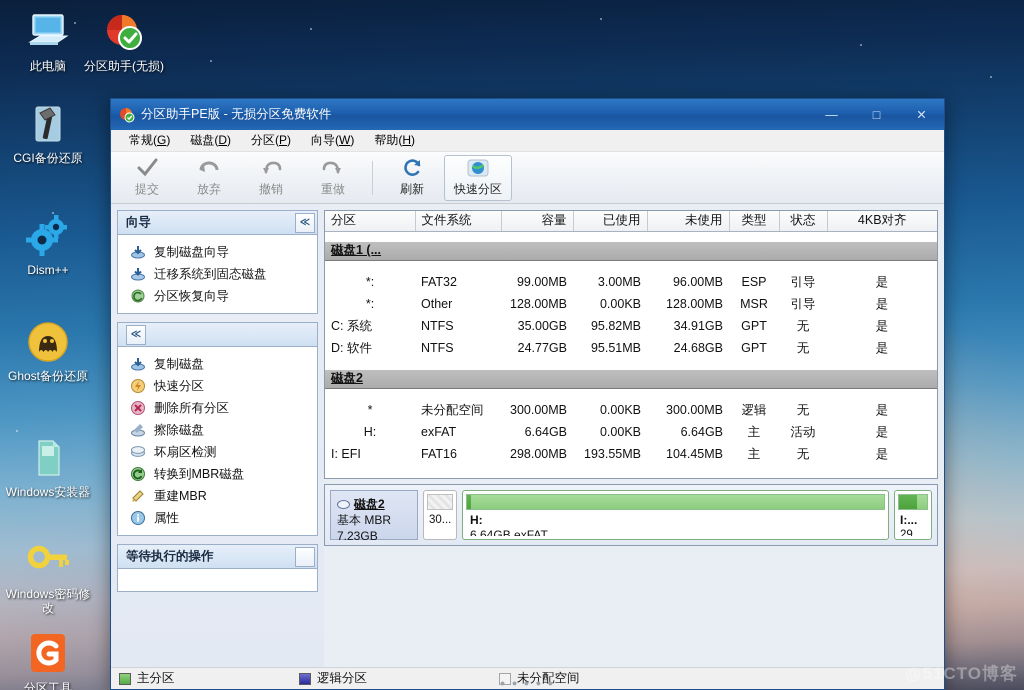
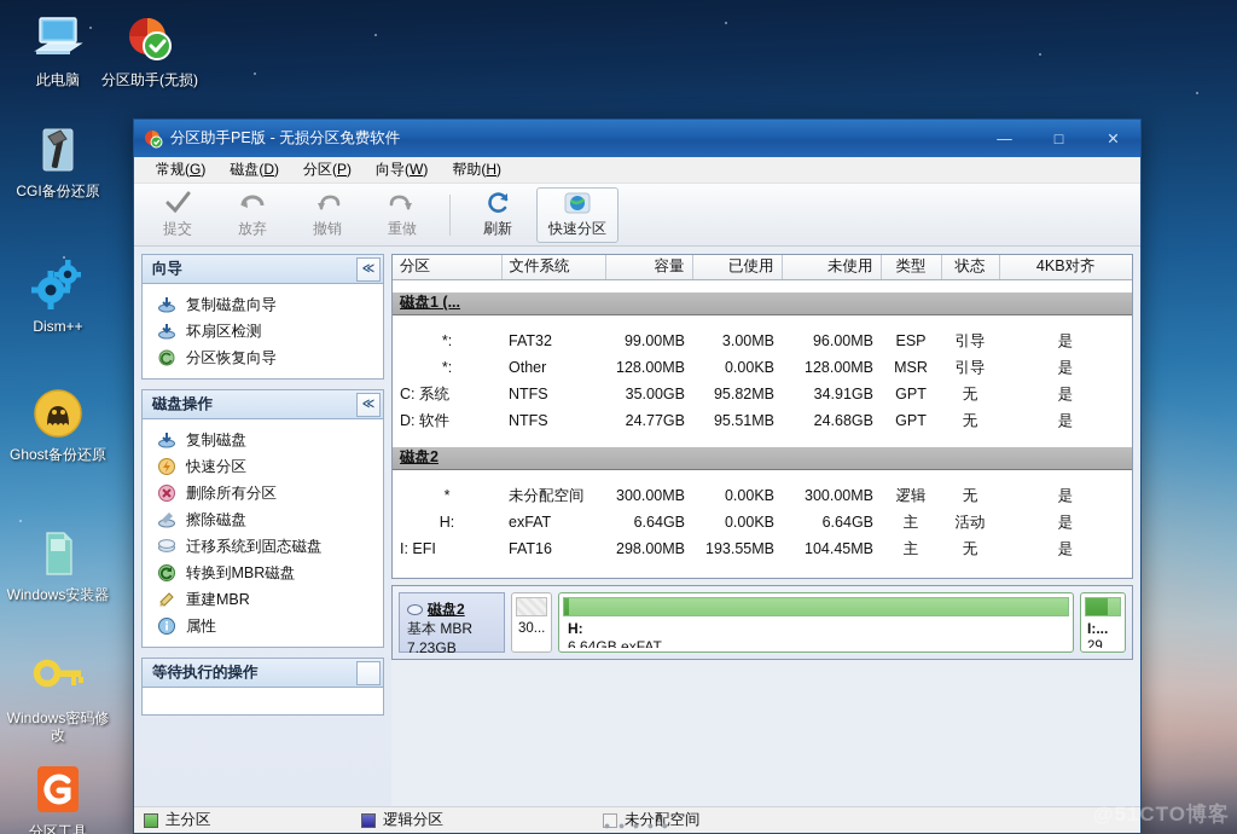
  此电脑
  分区助手(无损)
  CGI备份还原
  Dism++
  Ghost备份还原
  Windows安装器
  Windows密码修改
  分区工具
  分区助手PE版 - 无损分区免费软件
  —
  □
  ✕
  常规(G)
  磁盘(D)
  分区(P)
  向导(W)
  帮助(H)
  提交
  放弃
  撤销
  重做
  刷新
  快速分区
  向导
  ≪
  复制磁盘向导
- 迁移系统到固态磁盘
+ 坏扇区检测
  分区恢复向导
+ 磁盘操作
  ≪
  复制磁盘
  快速分区
  删除所有分区
  擦除磁盘
- 坏扇区检测
+ 迁移系统到固态磁盘
  转换到MBR磁盘
  重建MBR
  属性
  等待执行的操作
  分区	文件系统	容量	已使用	未使用	类型	状态	4KB对齐
  磁盘1 (...
  *:	FAT32	99.00MB	3.00MB	96.00MB	ESP	引导	是
  *:	Other	128.00MB	0.00KB	128.00MB	MSR	引导	是
  C: 系统	NTFS	35.00GB	95.82MB	34.91GB	GPT	无	是
  D: 软件	NTFS	24.77GB	95.51MB	24.68GB	GPT	无	是
  磁盘2
  *	未分配空间	300.00MB	0.00KB	300.00MB	逻辑	无	是
  H:	exFAT	6.64GB	0.00KB	6.64GB	主	活动	是
  I: EFI	FAT16	298.00MB	193.55MB	104.45MB	主	无	是
  ● ● ● ● ●
  磁盘2
  基本 MBR
  7.23GB
  30...
  H:
  6.64GB exFAT
  I:...
  29...
  主分区
  逻辑分区
  未分配空间
  @51CTO博客
